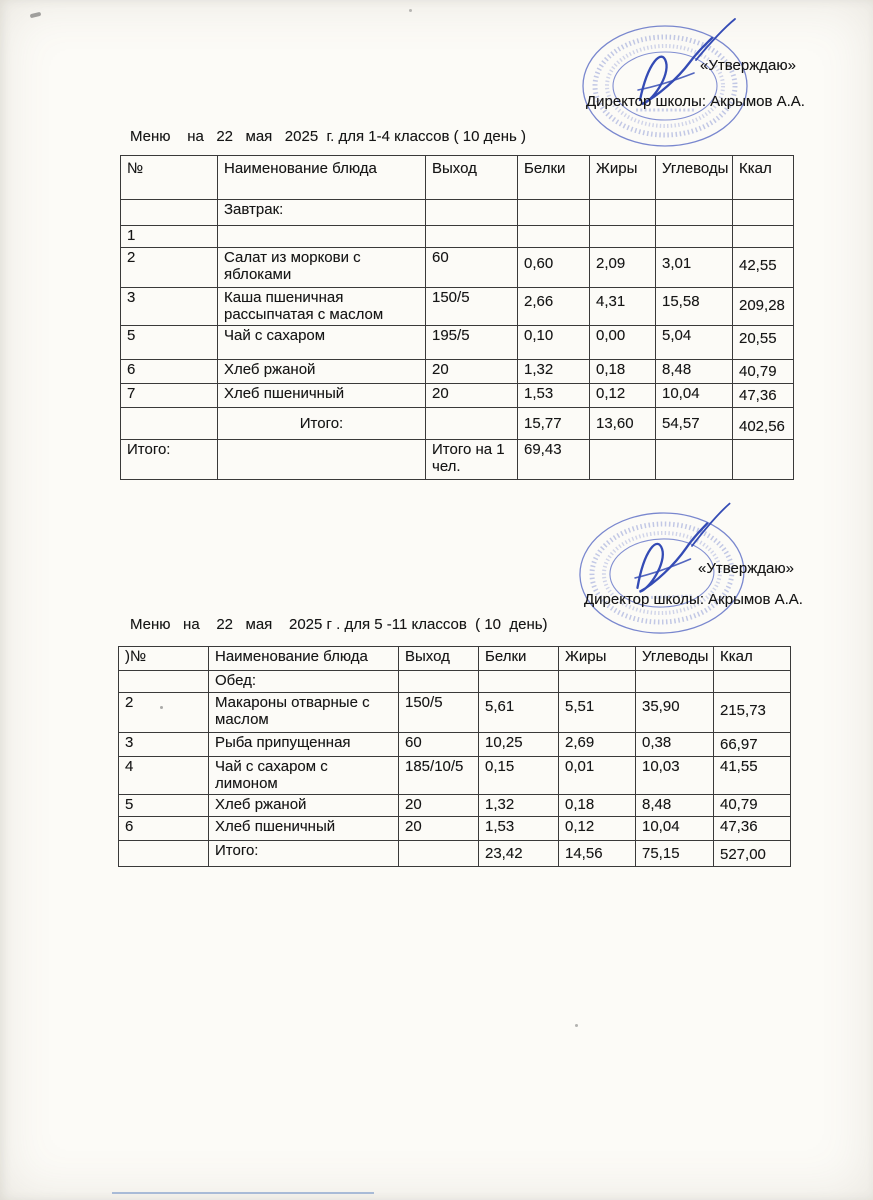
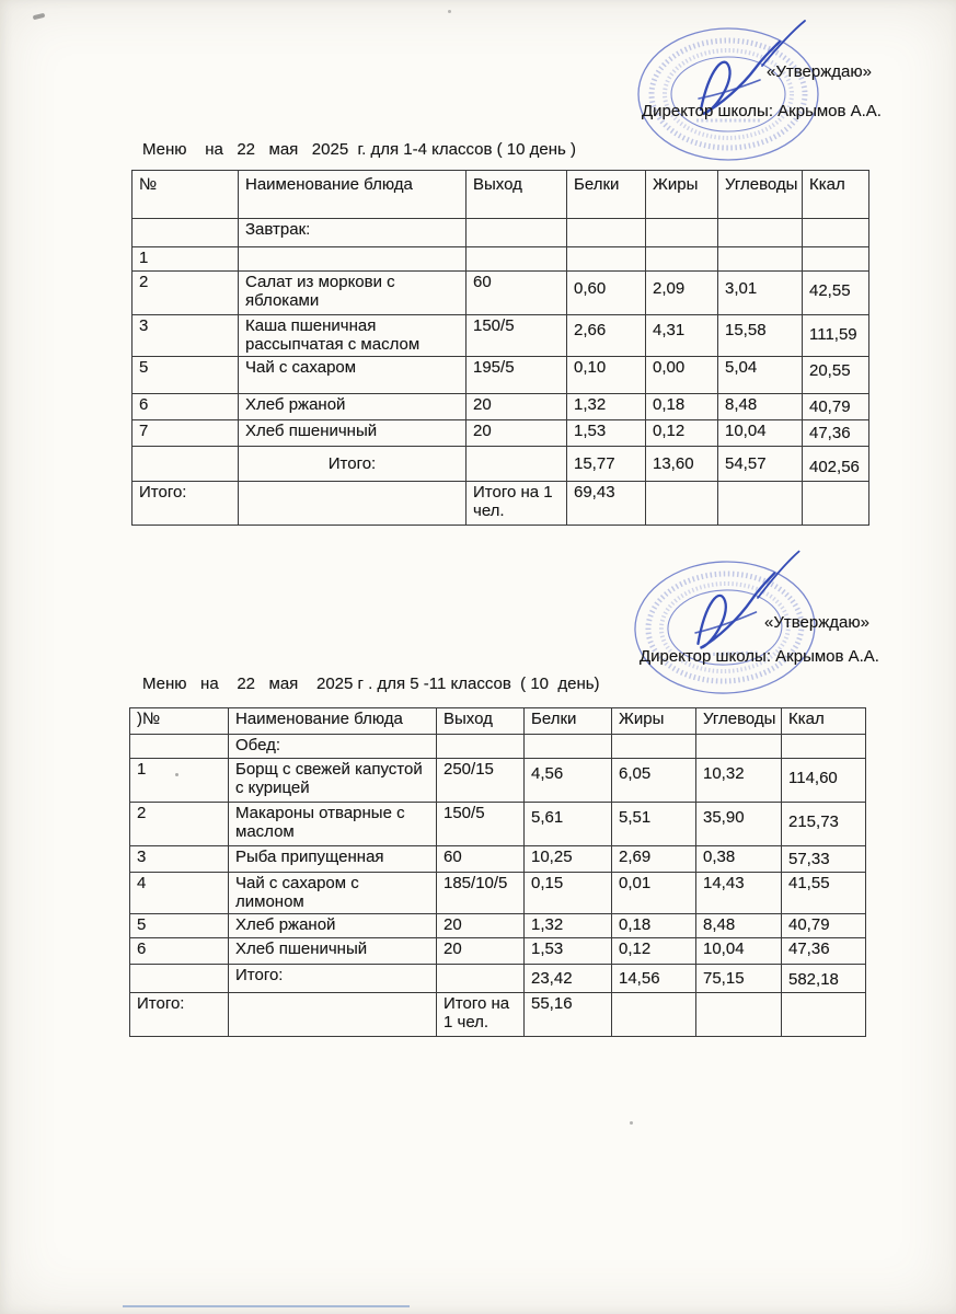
  «Утверждаю»
  Директор школы: Акрымов А.А.
  Меню на 22 мая 2025 г. для 1-4 классов ( 10 день )
  №	Наименование блюда	Выход	Белки	Жиры	Углеводы	Ккал
  	Завтрак:
  1
  2	Салат из моркови с яблоками	60	0,60	2,09	3,01	42,55
- 3	Каша пшеничная рассыпчатая с маслом	150/5	2,66	4,31	15,58	209,28
+ 3	Каша пшеничная рассыпчатая с маслом	150/5	2,66	4,31	15,58	111,59
  5	Чай с сахаром	195/5	0,10	0,00	5,04	20,55
  6	Хлеб ржаной	20	1,32	0,18	8,48	40,79
  7	Хлеб пшеничный	20	1,53	0,12	10,04	47,36
  	Итого:		15,77	13,60	54,57	402,56
  Итого:		Итого на 1 чел.	69,43
  «Утверждаю»
  Директор школы: Акрымов А.А.
  Меню на 22 мая 2025 г . для 5 -11 классов ( 10 день)
  )№	Наименование блюда	Выход	Белки	Жиры	Углеводы	Ккал
  	Обед:
+ 1	Борщ с свежей капустой с курицей	250/15	4,56	6,05	10,32	114,60
  2	Макароны отварные с маслом	150/5	5,61	5,51	35,90	215,73
- 3	Рыба припущенная	60	10,25	2,69	0,38	66,97
+ 3	Рыба припущенная	60	10,25	2,69	0,38	57,33
- 4	Чай с сахаром с лимоном	185/10/5	0,15	0,01	10,03	41,55
+ 4	Чай с сахаром с лимоном	185/10/5	0,15	0,01	14,43	41,55
  5	Хлеб ржаной	20	1,32	0,18	8,48	40,79
  6	Хлеб пшеничный	20	1,53	0,12	10,04	47,36
- 	Итого:		23,42	14,56	75,15	527,00
+ 	Итого:		23,42	14,56	75,15	582,18
+ Итого:		Итого на 1 чел.	55,16
